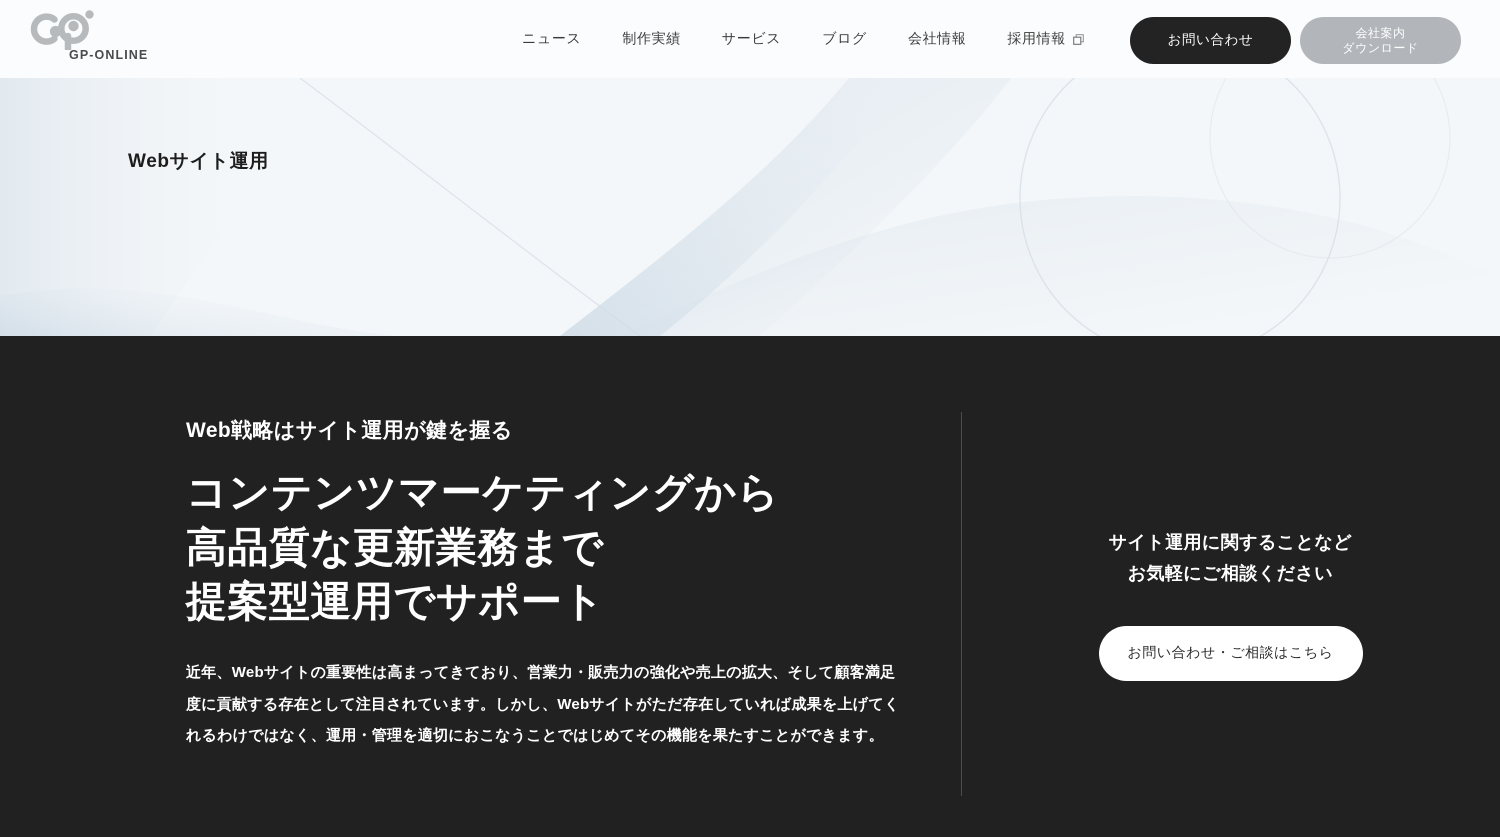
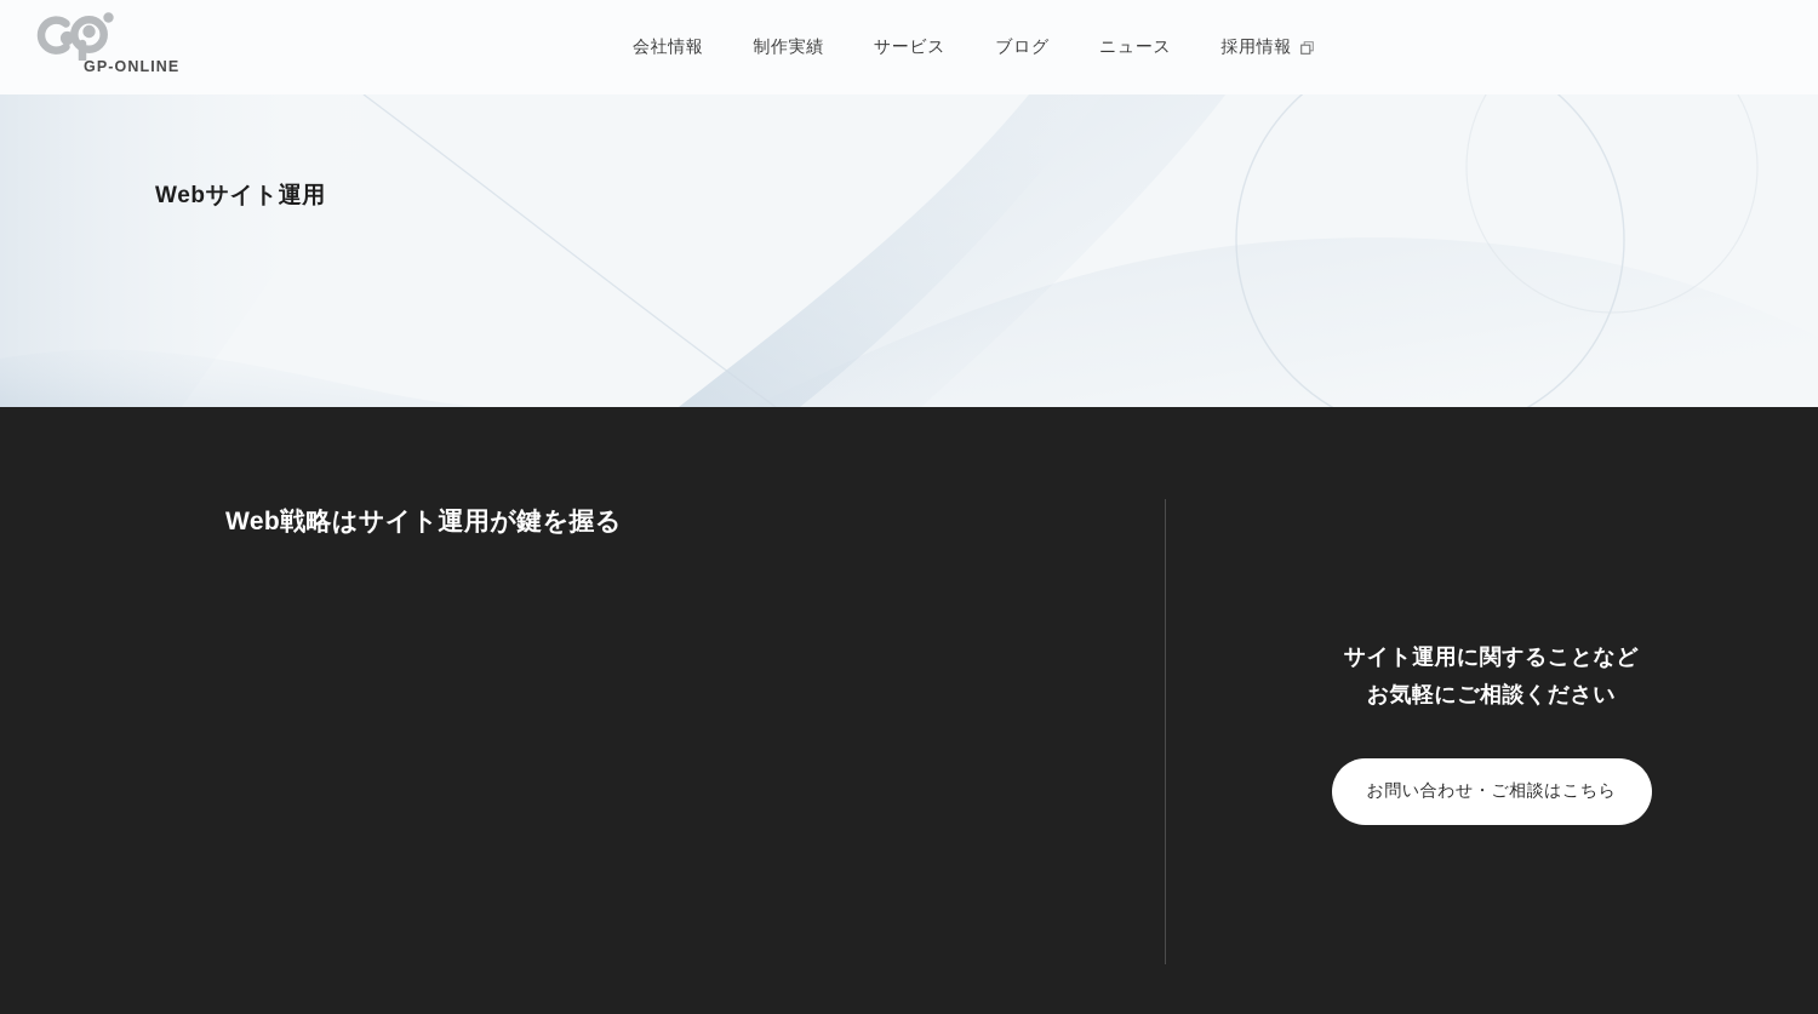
  GP-ONLINE
- ニュース
+ 会社情報
  制作実績
  サービス
  ブログ
- 会社情報
+ ニュース
  採用情報
- お問い合わせ
- 会社案内
- ダウンロード
  Webサイト運用
  Web戦略はサイト運用が鍵を握る
- コンテンツマーケティングから
- 高品質な更新業務まで
- 提案型運用でサポート
- 近年、Webサイトの重要性は高まってきており、営業力・販売力の強化や売上の拡大、そして顧客満足度に貢献する存在として注目されています。しかし、Webサイトがただ存在していれば成果を上げてくれるわけではなく、運用・管理を適切におこなうことではじめてその機能を果たすことができます。
  サイト運用に関することなど
  お気軽にご相談ください
  お問い合わせ・ご相談はこちら
